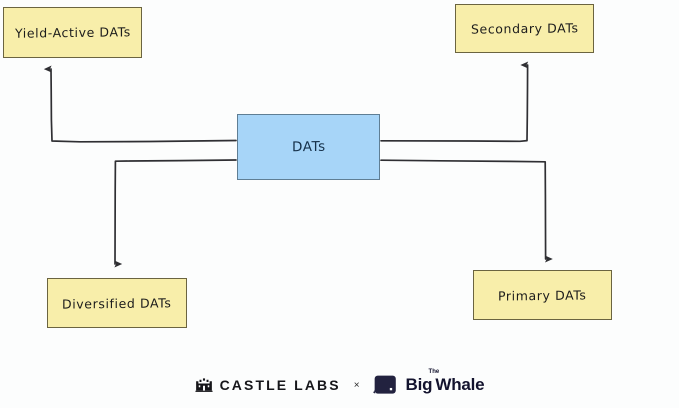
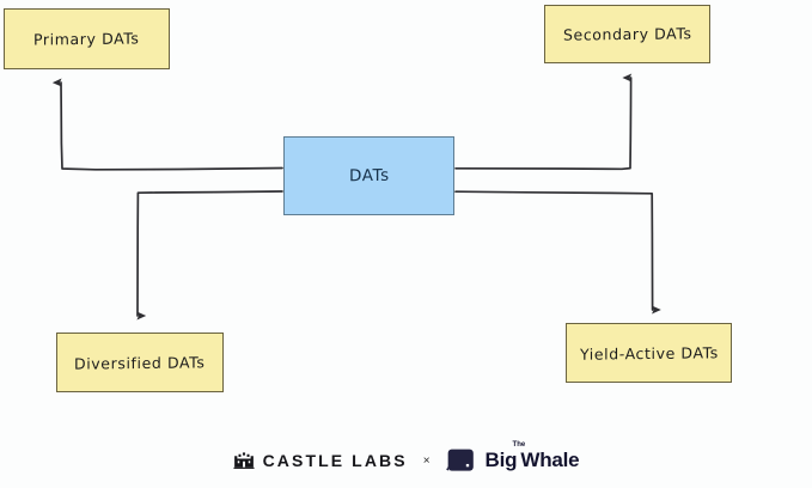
- Yield-Active DATs
+ Primary DATs
  Secondary DATs
  DATs
  Diversified DATs
- Primary DATs
+ Yield-Active DATs
  CASTLE LABS
  ×
  Big
  Whale
